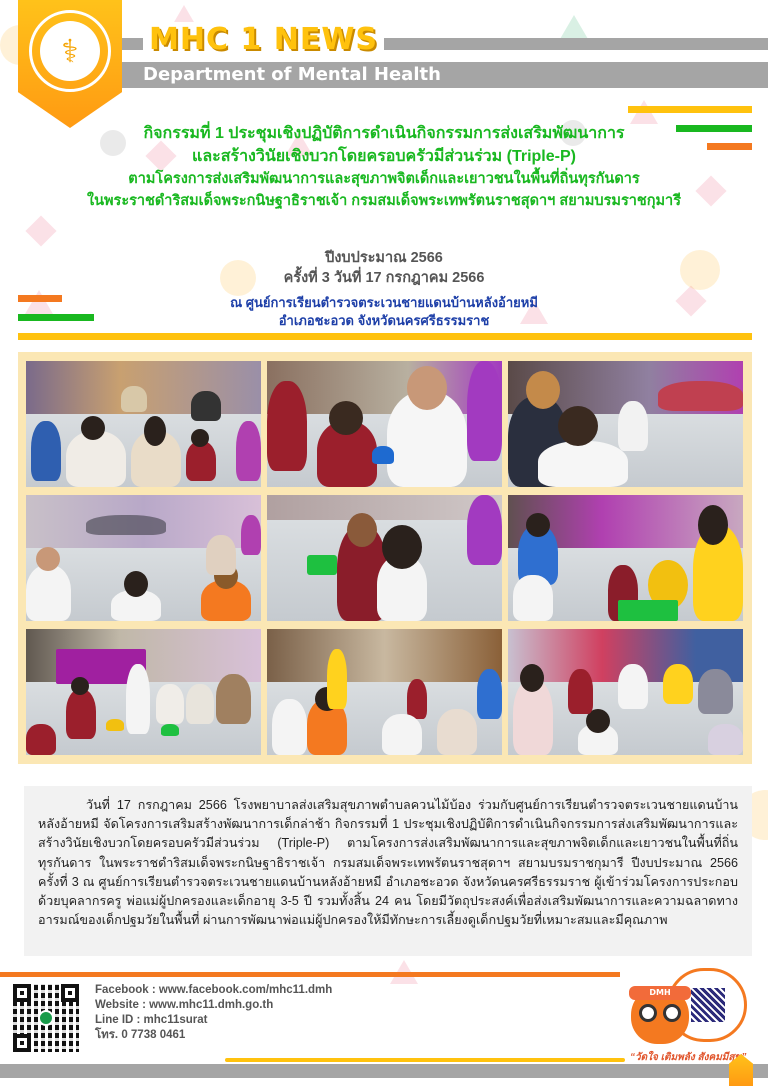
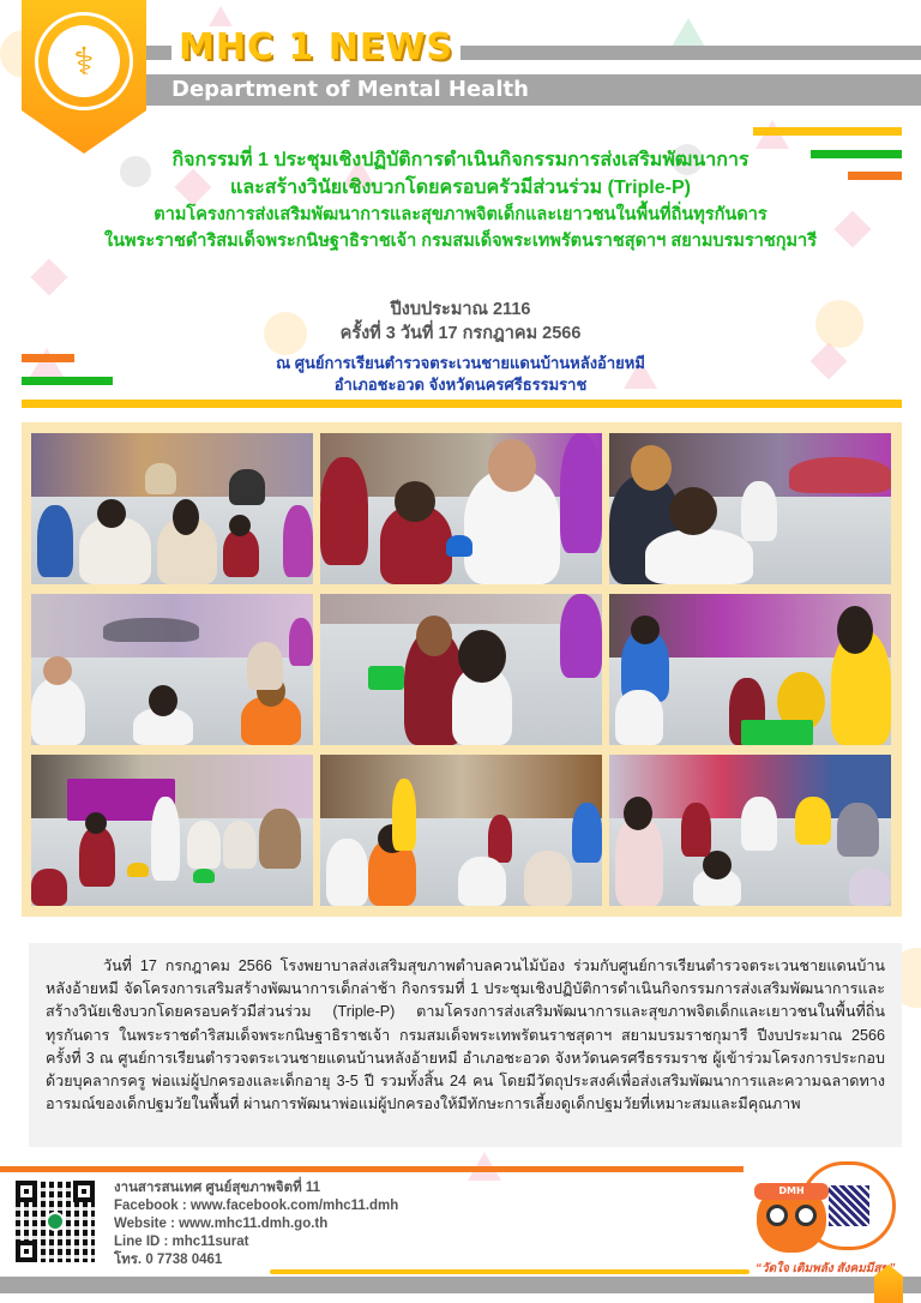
  ⚕
  MHC 1 NEWS
  Department of Mental Health
  กิจกรรมที่ 1 ประชุมเชิงปฏิบัติการดำเนินกิจกรรมการส่งเสริมพัฒนาการ
  และสร้างวินัยเชิงบวกโดยครอบครัวมีส่วนร่วม (Triple-P)
  ตามโครงการส่งเสริมพัฒนาการและสุขภาพจิตเด็กและเยาวชนในพื้นที่ถิ่นทุรกันดาร
  ในพระราชดำริสมเด็จพระกนิษฐาธิราชเจ้า กรมสมเด็จพระเทพรัตนราชสุดาฯ สยามบรมราชกุมารี
- ปีงบประมาณ 2566
+ ปีงบประมาณ 2116
  ครั้งที่ 3 วันที่ 17 กรกฎาคม 2566
  ณ ศูนย์การเรียนตำรวจตระเวนชายแดนบ้านหลังอ้ายหมี
  อำเภอชะอวด จังหวัดนครศรีธรรมราช
  วันที่ 17 กรกฎาคม 2566 โรงพยาบาลส่งเสริมสุขภาพตำบลควนไม้บ้อง ร่วมกับศูนย์การเรียนตำรวจตระเวนชายแดนบ้านหลังอ้ายหมี จัดโครงการเสริมสร้างพัฒนาการเด็กล่าช้า กิจกรรมที่ 1 ประชุมเชิงปฏิบัติการดำเนินกิจกรรมการส่งเสริมพัฒนาการและสร้างวินัยเชิงบวกโดยครอบครัวมีส่วนร่วม (Triple-P) ตามโครงการส่งเสริมพัฒนาการและสุขภาพจิตเด็กและเยาวชนในพื้นที่ถิ่นทุรกันดาร ในพระราชดำริสมเด็จพระกนิษฐาธิราชเจ้า กรมสมเด็จพระเทพรัตนราชสุดาฯ สยามบรมราชกุมารี ปีงบประมาณ 2566 ครั้งที่ 3 ณ ศูนย์การเรียนตำรวจตระเวนชายแดนบ้านหลังอ้ายหมี อำเภอชะอวด จังหวัดนครศรีธรรมราช ผู้เข้าร่วมโครงการประกอบด้วยบุคลากรครู พ่อแม่ผู้ปกครองและเด็กอายุ 3-5 ปี รวมทั้งสิ้น 24 คน โดยมีวัตถุประสงค์เพื่อส่งเสริมพัฒนาการและความฉลาดทางอารมณ์ของเด็กปฐมวัยในพื้นที่ ผ่านการพัฒนาพ่อแม่ผู้ปกครองให้มีทักษะการเลี้ยงดูเด็กปฐมวัยที่เหมาะสมและมีคุณภาพ
+ งานสารสนเทศ ศูนย์สุขภาพจิตที่ 11
  Facebook : www.facebook.com/mhc11.dmh
  Website : www.mhc11.dmh.go.th
  Line ID : mhc11surat
  โทร. 0 7738 0461
  DMH
  “วัดใจ เติมพลัง สังคมมีสุ
